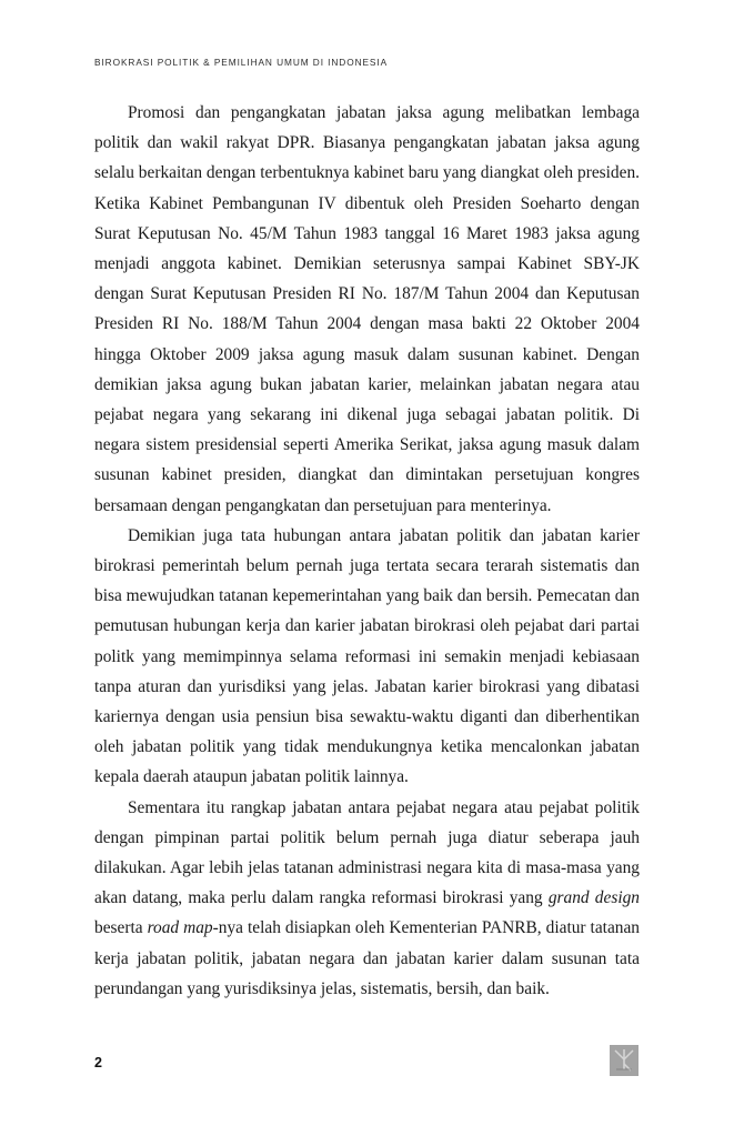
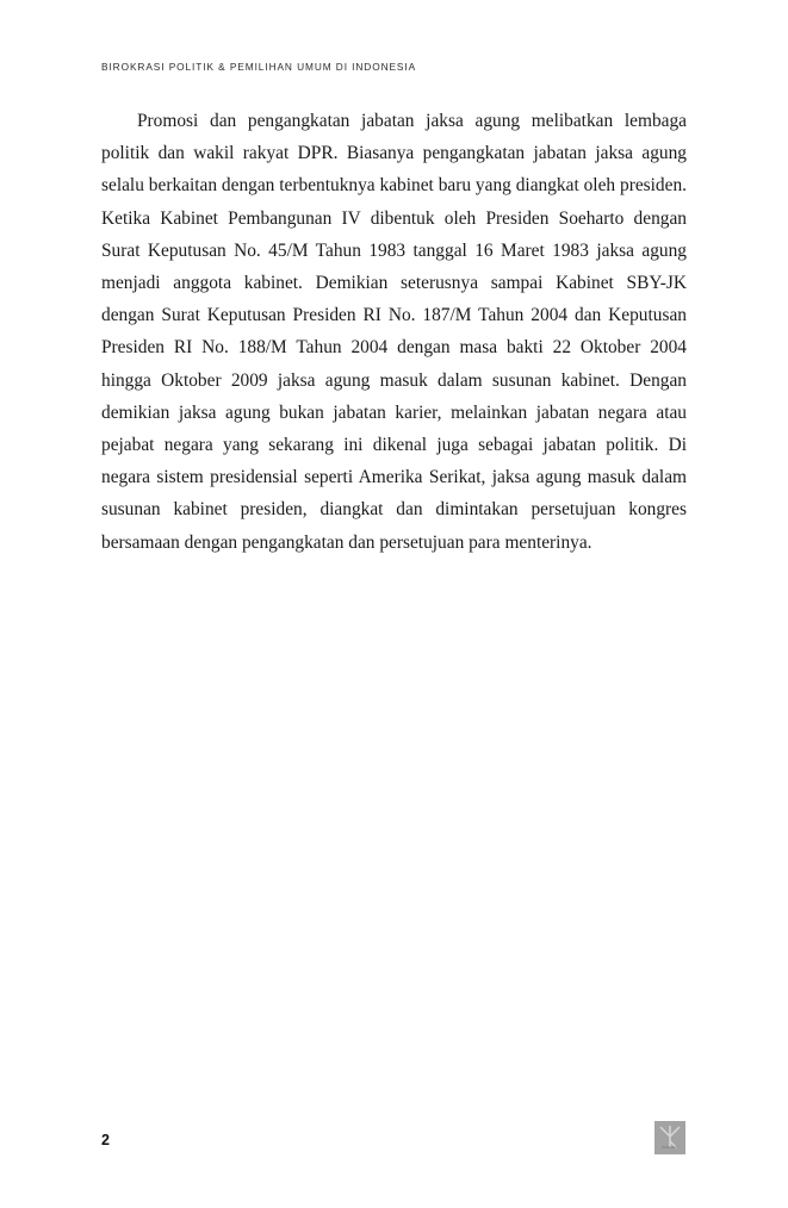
  BIROKRASI POLITIK & PEMILIHAN UMUM DI INDONESIA
  Promosi dan pengangkatan jabatan jaksa agung melibatkan lembaga politik dan wakil rakyat DPR. Biasanya pengangkatan jabatan jaksa agung selalu berkaitan dengan terbentuknya kabinet baru yang diangkat oleh presiden. Ketika Kabinet Pembangunan IV dibentuk oleh Presiden Soeharto dengan Surat Keputusan No. 45/M Tahun 1983 tanggal 16 Maret 1983 jaksa agung menjadi anggota kabinet. Demikian seterusnya sampai Kabinet SBY-JK dengan Surat Keputusan Presiden RI No. 187/M Tahun 2004 dan Keputusan Presiden RI No. 188/M Tahun 2004 dengan masa bakti 22 Oktober 2004 hingga Oktober 2009 jaksa agung masuk dalam susunan kabinet. Dengan demikian jaksa agung bukan jabatan karier, melainkan jabatan negara atau pejabat negara yang sekarang ini dikenal juga sebagai jabatan politik. Di negara sistem presidensial seperti Amerika Serikat, jaksa agung masuk dalam susunan kabinet presiden, diangkat dan dimintakan persetujuan kongres bersamaan dengan pengangkatan dan persetujuan para menterinya.
- Demikian juga tata hubungan antara jabatan politik dan jabatan karier birokrasi pemerintah belum pernah juga tertata secara terarah sistematis dan bisa mewujudkan tatanan kepemerintahan yang baik dan bersih. Pemecatan dan pemutusan hubungan kerja dan karier jabatan birokrasi oleh pejabat dari partai politk yang memimpinnya selama reformasi ini semakin menjadi kebiasaan tanpa aturan dan yurisdiksi yang jelas. Jabatan karier birokrasi yang dibatasi kariernya dengan usia pensiun bisa sewaktu-waktu diganti dan diberhentikan oleh jabatan politik yang tidak mendukungnya ketika mencalonkan jabatan kepala daerah ataupun jabatan politik lainnya.
- Sementara itu rangkap jabatan antara pejabat negara atau pejabat politik dengan pimpinan partai politik belum pernah juga diatur seberapa jauh dilakukan. Agar lebih jelas tatanan administrasi negara kita di masa-masa yang akan datang, maka perlu dalam rangka reformasi birokrasi yang grand design beserta road map-nya telah disiapkan oleh Kementerian PANRB, diatur tatanan kerja jabatan politik, jabatan negara dan jabatan karier dalam susunan tata perundangan yang yurisdiksinya jelas, sistematis, bersih, dan baik.
  2
